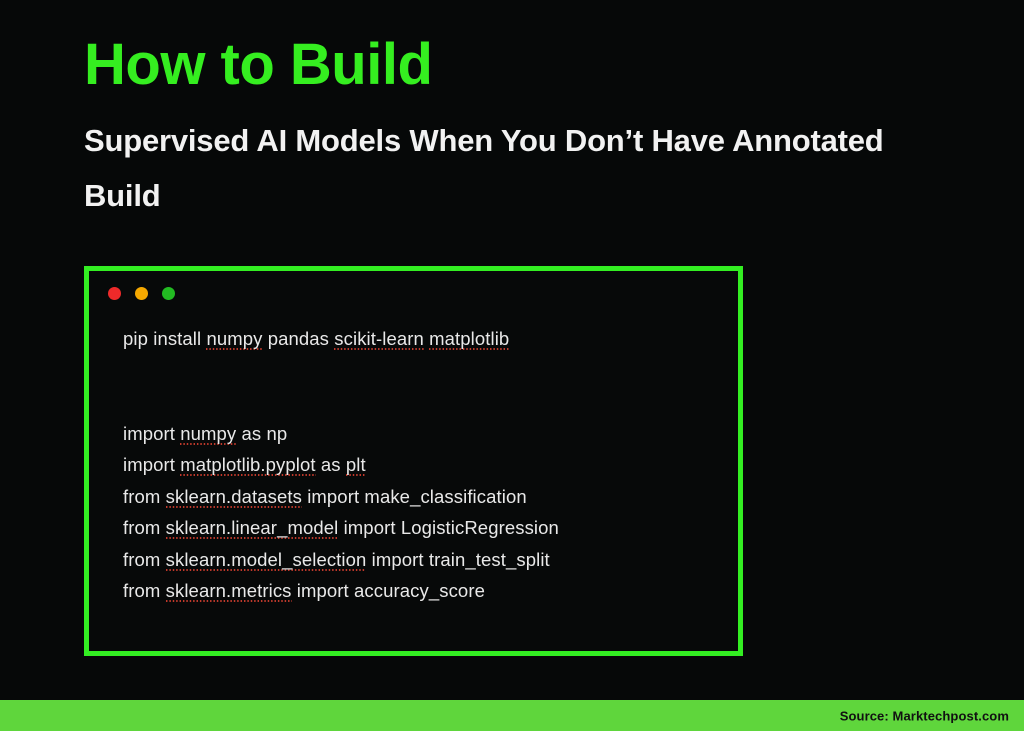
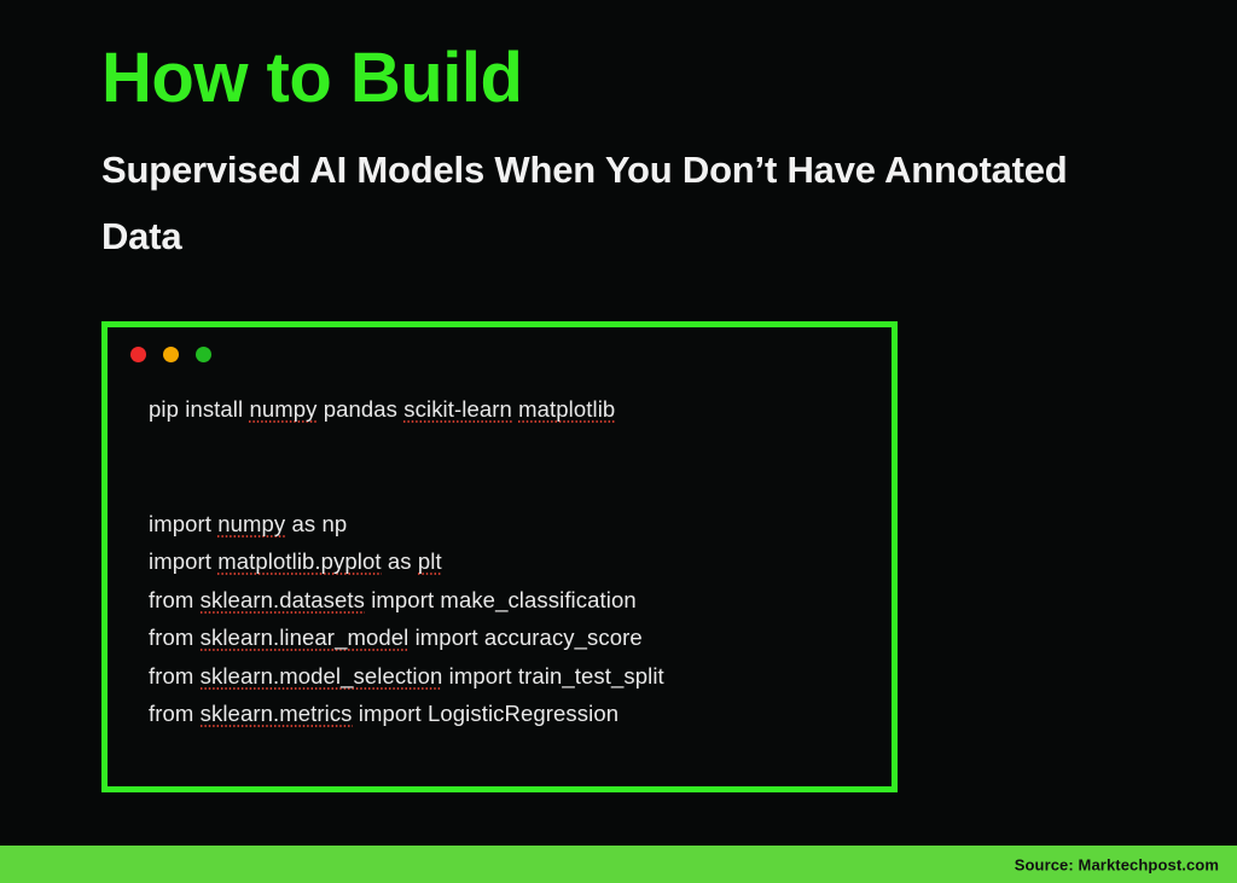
  How to Build
- Supervised AI Models When You Don’t Have Annotated Build
+ Supervised AI Models When You Don’t Have Annotated Data
  pip install numpy pandas scikit-learn matplotlib
  import numpy as np
  import matplotlib.pyplot as plt
  from sklearn.datasets import make_classification
- from sklearn.linear_model import LogisticRegression
+ from sklearn.linear_model import accuracy_score
  from sklearn.model_selection import train_test_split
- from sklearn.metrics import accuracy_score
+ from sklearn.metrics import LogisticRegression
  Source: Marktechpost.com
